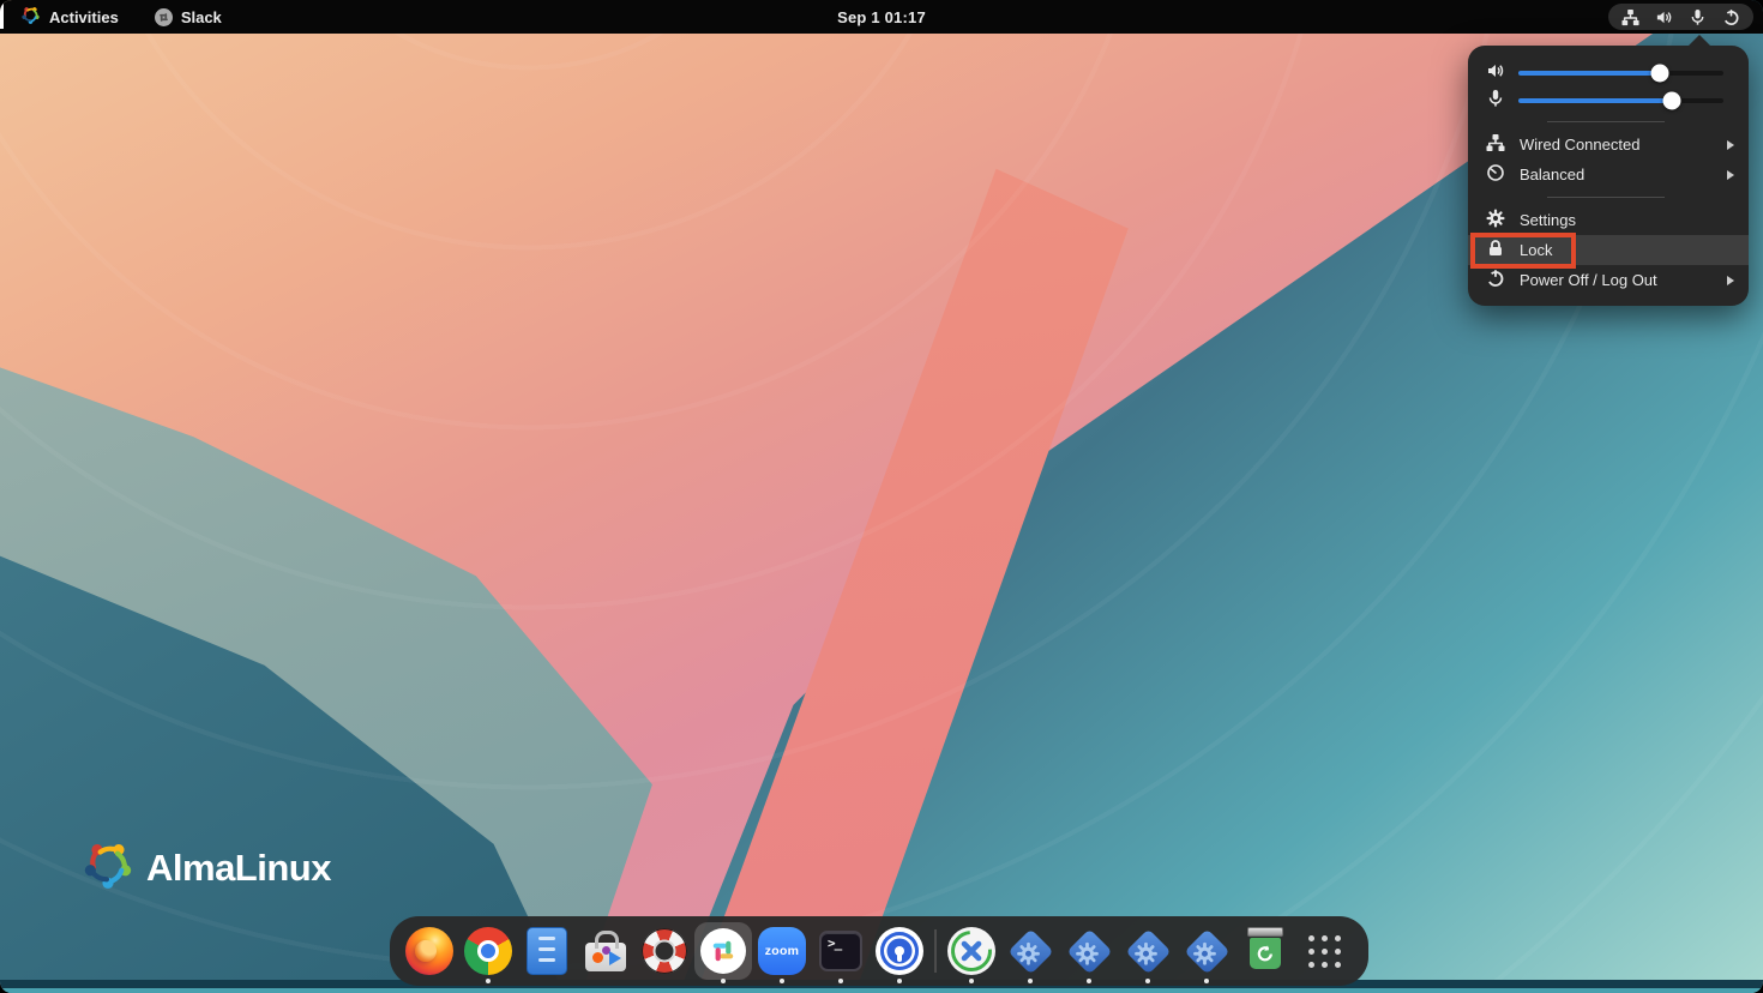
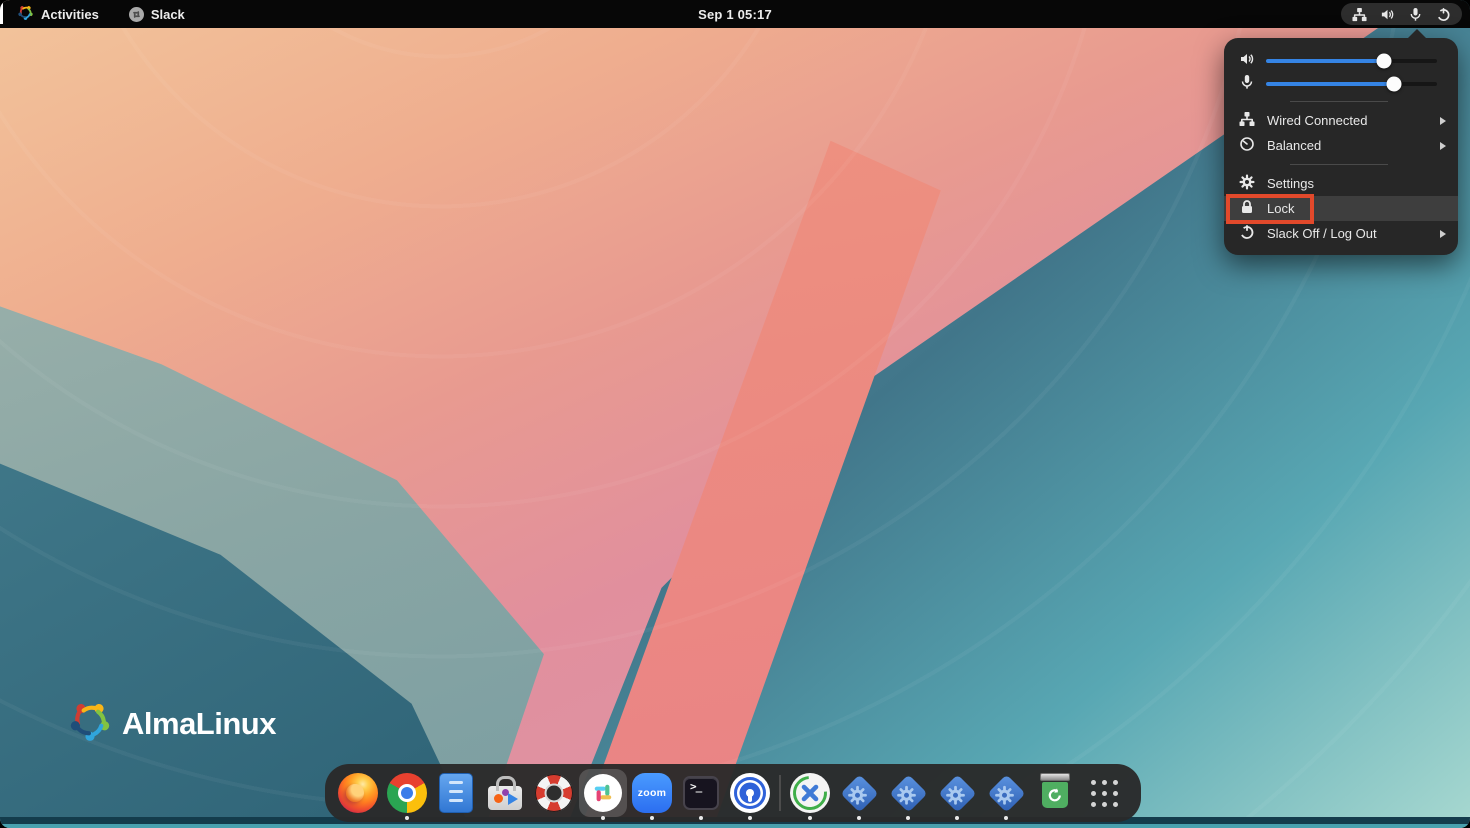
  AlmaLinux
  zoom
  >_
  Activities
  Slack
- Sep 1 01:17
+ Sep 1 05:17
  Wired Connected
  Balanced
  Settings
  Lock
- Power Off / Log Out
+ Slack Off / Log Out
